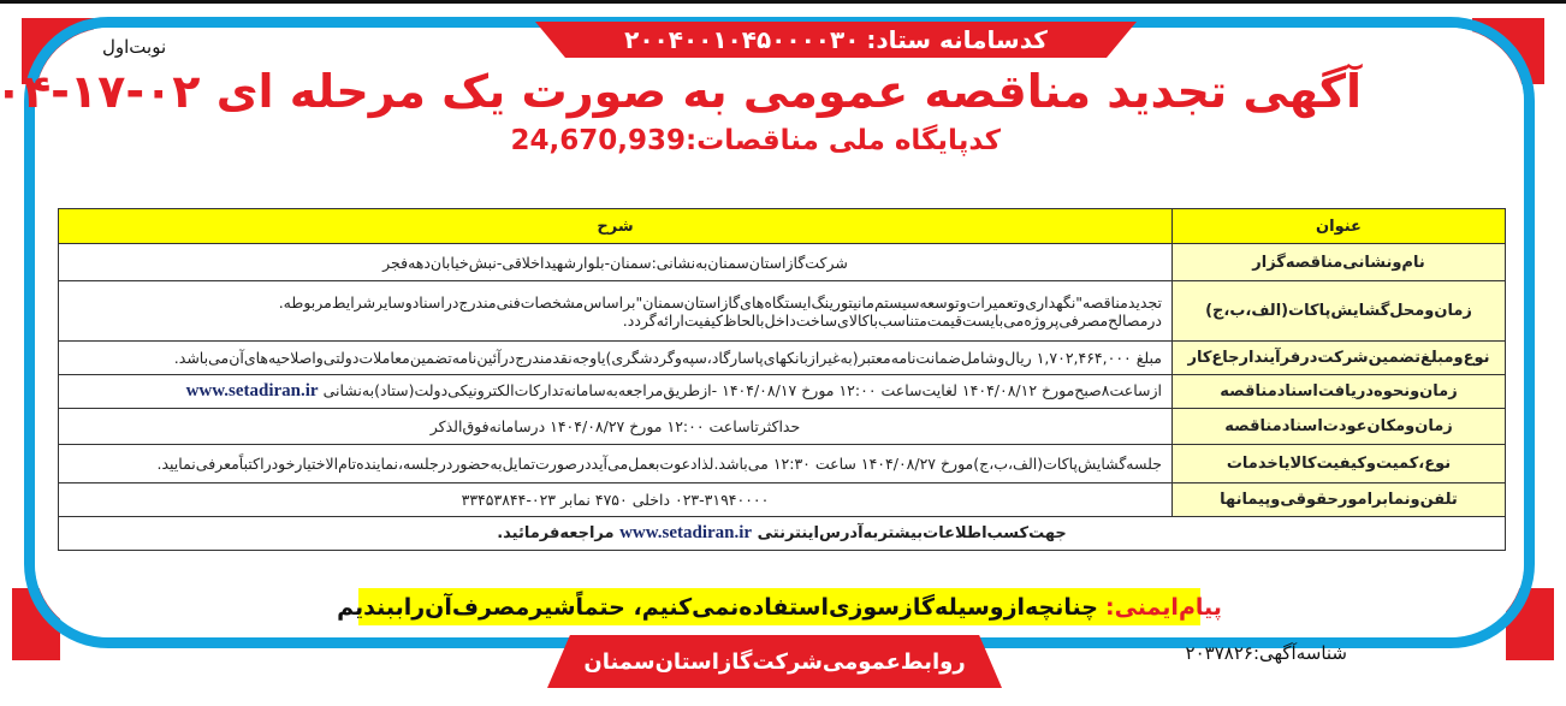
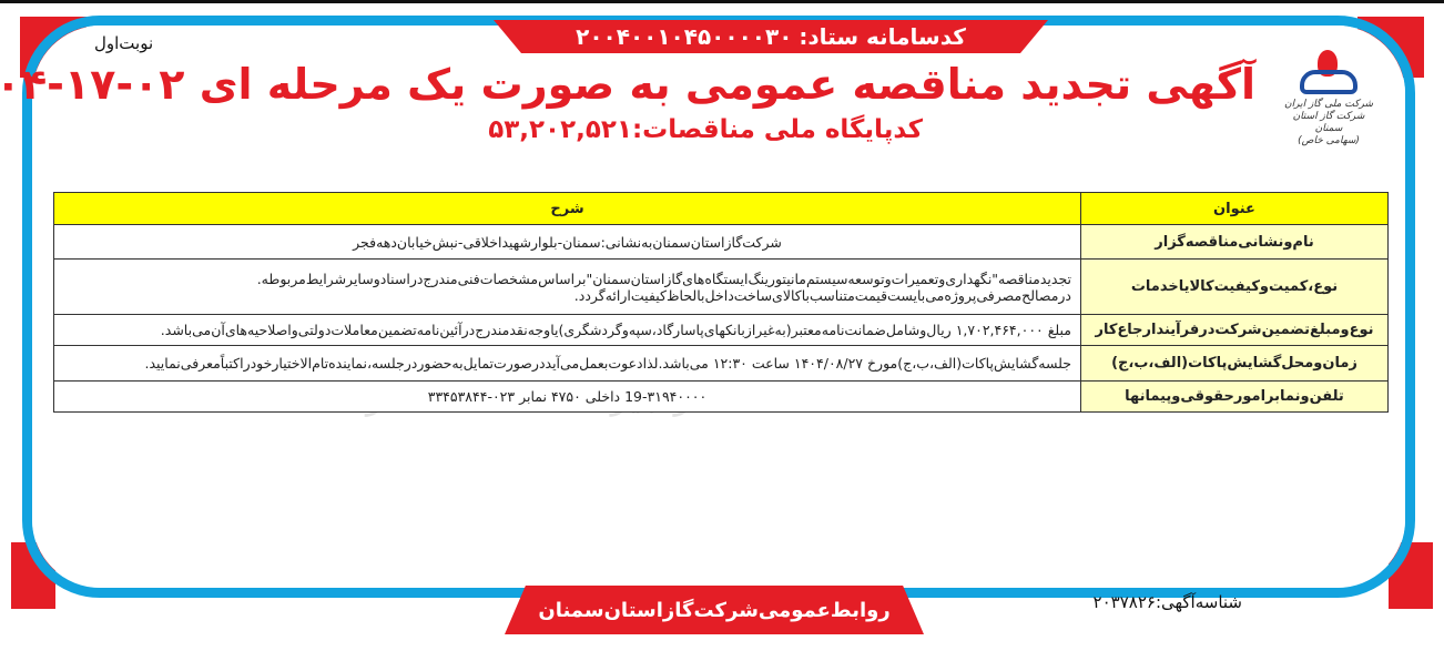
  کدسامانه ستاد:
  ۲۰۰۴۰۰۱۰۴۵۰۰۰۰۳۰
  نوبت‌اول
+ شرکت ملی گاز ایران
+ شرکت گاز استان سمنان
+ (سهامی خاص)
  آگهی تجدید مناقصه عمومی به صورت یک مرحله ای ۰۲-۱۷-۰۴
- کدپایگاه ملی مناقصات:24,670,939
+ کدپایگاه ملی مناقصات:۵۳,۲۰۲,۵۲۱
  عنوان	شرح
  نام‌و‌نشانی‌مناقصه‌گزار	شرکت‌گاز‌استان‌سمنان‌به‌نشانی:سمنان-بلوار‌شهید‌اخلاقی-نبش‌خیابان‌دهه‌فجر
- زمان‌و‌محل‌گشایش‌پاکات(الف،ب،ج)	تجدید‌مناقصه"نگهداری‌و‌تعمیرات‌و‌توسعه‌سیستم‌مانیتورینگ‌ایستگاه‌های‌گاز‌استان‌سمنان"بر‌اساس‌مشخصات‌فنی‌مندرج‌در‌اسناد‌و‌سایر‌شرایط‌مربوطه. در‌مصالح‌مصرفی‌پروژه‌می‌بایست‌قیمت‌متناسب‌با‌کالای‌ساخت‌داخل‌با‌لحاظ‌کیفیت‌ارائه‌گردد.
+ نوع،کمیت‌و‌کیفیت‌کالا‌یا‌خدمات	تجدید‌مناقصه"نگهداری‌و‌تعمیرات‌و‌توسعه‌سیستم‌مانیتورینگ‌ایستگاه‌های‌گاز‌استان‌سمنان"بر‌اساس‌مشخصات‌فنی‌مندرج‌در‌اسناد‌و‌سایر‌شرایط‌مربوطه. در‌مصالح‌مصرفی‌پروژه‌می‌بایست‌قیمت‌متناسب‌با‌کالای‌ساخت‌داخل‌با‌لحاظ‌کیفیت‌ارائه‌گردد.
  نوع‌و‌مبلغ‌تضمین‌شرکت‌در‌فرآیند‌ارجاع‌کار	مبلغ ۱,۷۰۲,۴۶۴,۰۰۰ ریال‌و‌شامل‌ضمانت‌نامه‌معتبر(به‌غیر‌از‌بانکهای‌پاسارگاد،سپه‌و‌گردشگری)یا‌وجه‌نقد‌مندرج‌در‌آئین‌نامه‌تضمین‌معاملات‌دولتی‌و‌اصلاحیه‌های‌آن‌می‌باشد.
- زمان‌و‌نحوه‌دریافت‌اسناد‌مناقصه	از‌ساعت۸صبح‌مورخ ۱۴۰۴/۰۸/۱۲ لغایت‌ساعت ۱۲:۰۰ مورخ ۱۴۰۴/۰۸/۱۷ -از‌طریق‌مراجعه‌به‌سامانه‌تدارکات‌الکترونیکی‌دولت(ستاد)به‌نشانی www.setadiran.ir
- زمان‌و‌مکان‌عودت‌اسناد‌مناقصه	حداکثر‌تاساعت ۱۲:۰۰ مورخ ۱۴۰۴/۰۸/۲۷ در‌سامانه‌فوق‌الذکر
- نوع،کمیت‌و‌کیفیت‌کالا‌یا‌خدمات	جلسه‌گشایش‌پاکات(الف،ب،ج)مورخ ۱۴۰۴/۰۸/۲۷ ساعت ۱۲:۳۰ می‌باشد.لذادعوت‌بعمل‌می‌آید‌در‌صورت‌تمایل‌به‌حضور‌در‌جلسه،نمایندهتام‌الاختیار‌خود‌را‌کتباً‌معرفی‌نمایید.
+ زمان‌و‌محل‌گشایش‌پاکات(الف،ب،ج)	جلسه‌گشایش‌پاکات(الف،ب،ج)مورخ ۱۴۰۴/۰۸/۲۷ ساعت ۱۲:۳۰ می‌باشد.لذادعوت‌بعمل‌می‌آید‌در‌صورت‌تمایل‌به‌حضور‌در‌جلسه،نمایندهتام‌الاختیار‌خود‌را‌کتباً‌معرفی‌نمایید.
- تلفن‌و‌نمابر‌امور‌حقوقی‌و‌پیمانها	۰۲۳-۳۱۹۴۰۰۰۰ داخلی ۴۷۵۰ نمابر ۰۲۳-۳۳۴۵۳۸۴۴
+ تلفن‌و‌نمابر‌امور‌حقوقی‌و‌پیمانها	19-۳۱۹۴۰۰۰۰ داخلی ۴۷۵۰ نمابر ۰۲۳-۳۳۴۵۳۸۴۴
- جهت‌کسب‌اطلاعات‌بیشتر‌به‌آدرس‌اینترنتی www.setadiran.ir مراجعه‌فرمائید.
- پیام‌ایمنی:
- چنانچه‌از‌وسیله‌گازسوزی‌استفاده‌نمی‌کنیم، حتماً‌شیر‌مصرف‌آن‌را‌ببندیم
  روابط‌عمومی‌شرکت‌گاز‌استان‌سمنان
  شناسه‌آگهی:۲۰۳۷۸۲۶
